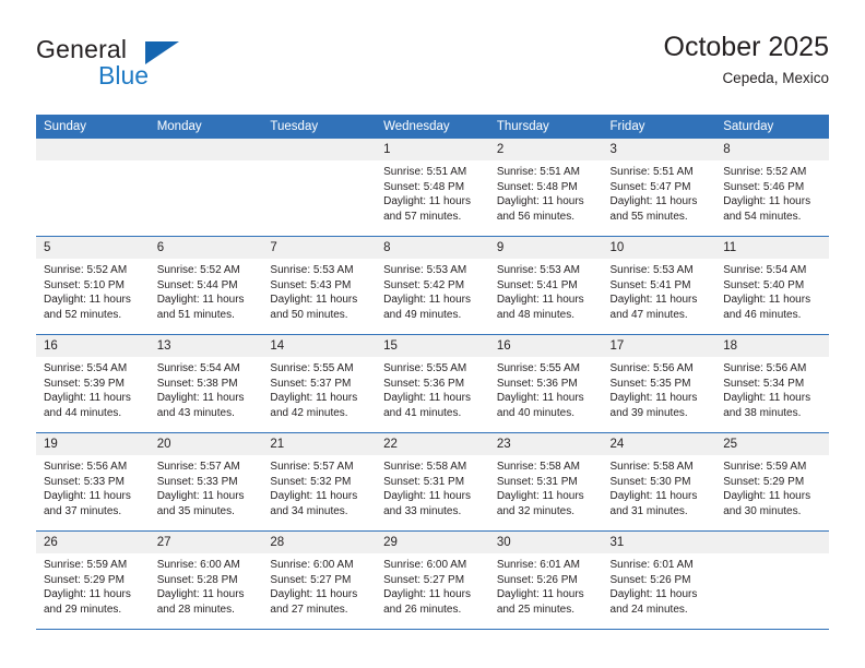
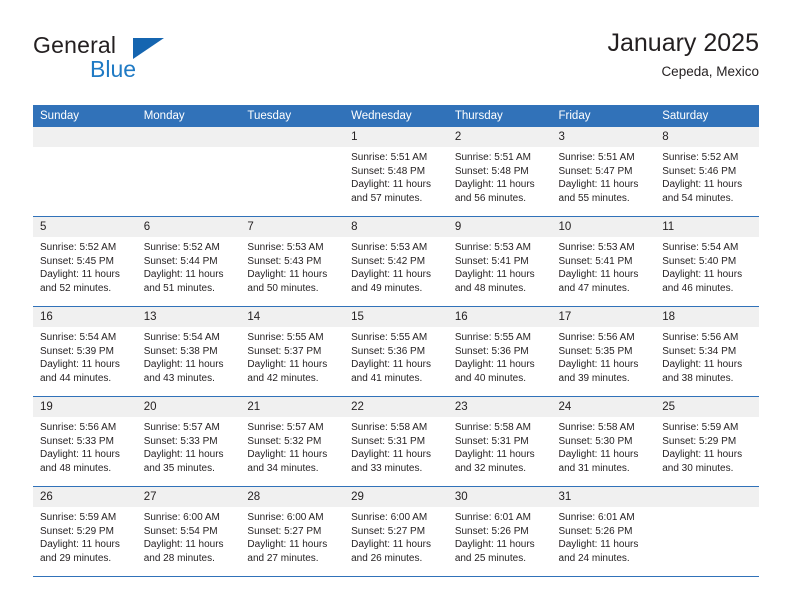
  General
  Blue
- October 2025
+ January 2025
  Cepeda, Mexico
  Sunday	Monday	Tuesday	Wednesday	Thursday	Friday	Saturday
  			1Sunrise: 5:51 AMSunset: 5:48 PMDaylight: 11 hoursand 57 minutes.	2Sunrise: 5:51 AMSunset: 5:48 PMDaylight: 11 hoursand 56 minutes.	3Sunrise: 5:51 AMSunset: 5:47 PMDaylight: 11 hoursand 55 minutes.	8Sunrise: 5:52 AMSunset: 5:46 PMDaylight: 11 hoursand 54 minutes.
- 5Sunrise: 5:52 AMSunset: 5:10 PMDaylight: 11 hoursand 52 minutes.	6Sunrise: 5:52 AMSunset: 5:44 PMDaylight: 11 hoursand 51 minutes.	7Sunrise: 5:53 AMSunset: 5:43 PMDaylight: 11 hoursand 50 minutes.	8Sunrise: 5:53 AMSunset: 5:42 PMDaylight: 11 hoursand 49 minutes.	9Sunrise: 5:53 AMSunset: 5:41 PMDaylight: 11 hoursand 48 minutes.	10Sunrise: 5:53 AMSunset: 5:41 PMDaylight: 11 hoursand 47 minutes.	11Sunrise: 5:54 AMSunset: 5:40 PMDaylight: 11 hoursand 46 minutes.
+ 5Sunrise: 5:52 AMSunset: 5:45 PMDaylight: 11 hoursand 52 minutes.	6Sunrise: 5:52 AMSunset: 5:44 PMDaylight: 11 hoursand 51 minutes.	7Sunrise: 5:53 AMSunset: 5:43 PMDaylight: 11 hoursand 50 minutes.	8Sunrise: 5:53 AMSunset: 5:42 PMDaylight: 11 hoursand 49 minutes.	9Sunrise: 5:53 AMSunset: 5:41 PMDaylight: 11 hoursand 48 minutes.	10Sunrise: 5:53 AMSunset: 5:41 PMDaylight: 11 hoursand 47 minutes.	11Sunrise: 5:54 AMSunset: 5:40 PMDaylight: 11 hoursand 46 minutes.
  16Sunrise: 5:54 AMSunset: 5:39 PMDaylight: 11 hoursand 44 minutes.	13Sunrise: 5:54 AMSunset: 5:38 PMDaylight: 11 hoursand 43 minutes.	14Sunrise: 5:55 AMSunset: 5:37 PMDaylight: 11 hoursand 42 minutes.	15Sunrise: 5:55 AMSunset: 5:36 PMDaylight: 11 hoursand 41 minutes.	16Sunrise: 5:55 AMSunset: 5:36 PMDaylight: 11 hoursand 40 minutes.	17Sunrise: 5:56 AMSunset: 5:35 PMDaylight: 11 hoursand 39 minutes.	18Sunrise: 5:56 AMSunset: 5:34 PMDaylight: 11 hoursand 38 minutes.
- 19Sunrise: 5:56 AMSunset: 5:33 PMDaylight: 11 hoursand 37 minutes.	20Sunrise: 5:57 AMSunset: 5:33 PMDaylight: 11 hoursand 35 minutes.	21Sunrise: 5:57 AMSunset: 5:32 PMDaylight: 11 hoursand 34 minutes.	22Sunrise: 5:58 AMSunset: 5:31 PMDaylight: 11 hoursand 33 minutes.	23Sunrise: 5:58 AMSunset: 5:31 PMDaylight: 11 hoursand 32 minutes.	24Sunrise: 5:58 AMSunset: 5:30 PMDaylight: 11 hoursand 31 minutes.	25Sunrise: 5:59 AMSunset: 5:29 PMDaylight: 11 hoursand 30 minutes.
+ 19Sunrise: 5:56 AMSunset: 5:33 PMDaylight: 11 hoursand 48 minutes.	20Sunrise: 5:57 AMSunset: 5:33 PMDaylight: 11 hoursand 35 minutes.	21Sunrise: 5:57 AMSunset: 5:32 PMDaylight: 11 hoursand 34 minutes.	22Sunrise: 5:58 AMSunset: 5:31 PMDaylight: 11 hoursand 33 minutes.	23Sunrise: 5:58 AMSunset: 5:31 PMDaylight: 11 hoursand 32 minutes.	24Sunrise: 5:58 AMSunset: 5:30 PMDaylight: 11 hoursand 31 minutes.	25Sunrise: 5:59 AMSunset: 5:29 PMDaylight: 11 hoursand 30 minutes.
- 26Sunrise: 5:59 AMSunset: 5:29 PMDaylight: 11 hoursand 29 minutes.	27Sunrise: 6:00 AMSunset: 5:28 PMDaylight: 11 hoursand 28 minutes.	28Sunrise: 6:00 AMSunset: 5:27 PMDaylight: 11 hoursand 27 minutes.	29Sunrise: 6:00 AMSunset: 5:27 PMDaylight: 11 hoursand 26 minutes.	30Sunrise: 6:01 AMSunset: 5:26 PMDaylight: 11 hoursand 25 minutes.	31Sunrise: 6:01 AMSunset: 5:26 PMDaylight: 11 hoursand 24 minutes.
+ 26Sunrise: 5:59 AMSunset: 5:29 PMDaylight: 11 hoursand 29 minutes.	27Sunrise: 6:00 AMSunset: 5:54 PMDaylight: 11 hoursand 28 minutes.	28Sunrise: 6:00 AMSunset: 5:27 PMDaylight: 11 hoursand 27 minutes.	29Sunrise: 6:00 AMSunset: 5:27 PMDaylight: 11 hoursand 26 minutes.	30Sunrise: 6:01 AMSunset: 5:26 PMDaylight: 11 hoursand 25 minutes.	31Sunrise: 6:01 AMSunset: 5:26 PMDaylight: 11 hoursand 24 minutes.
